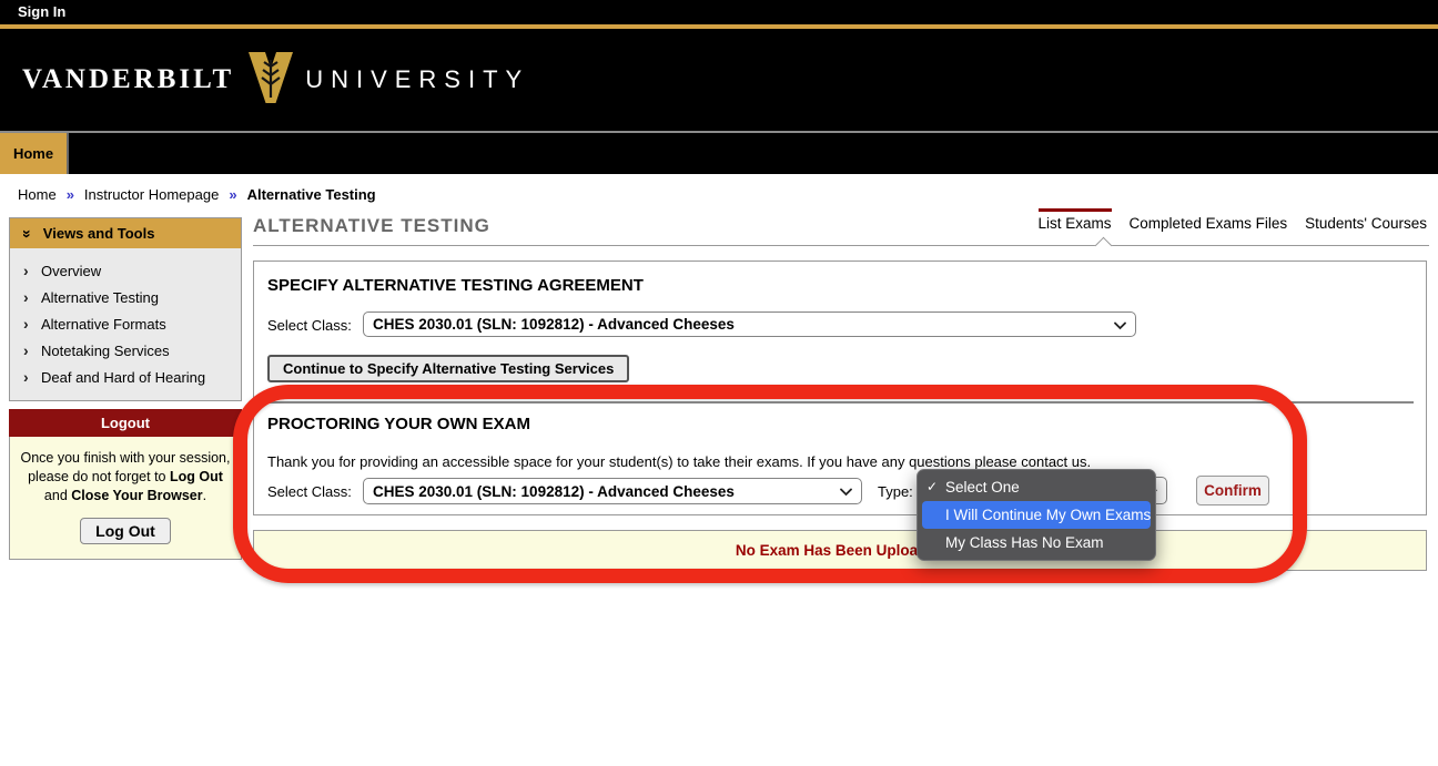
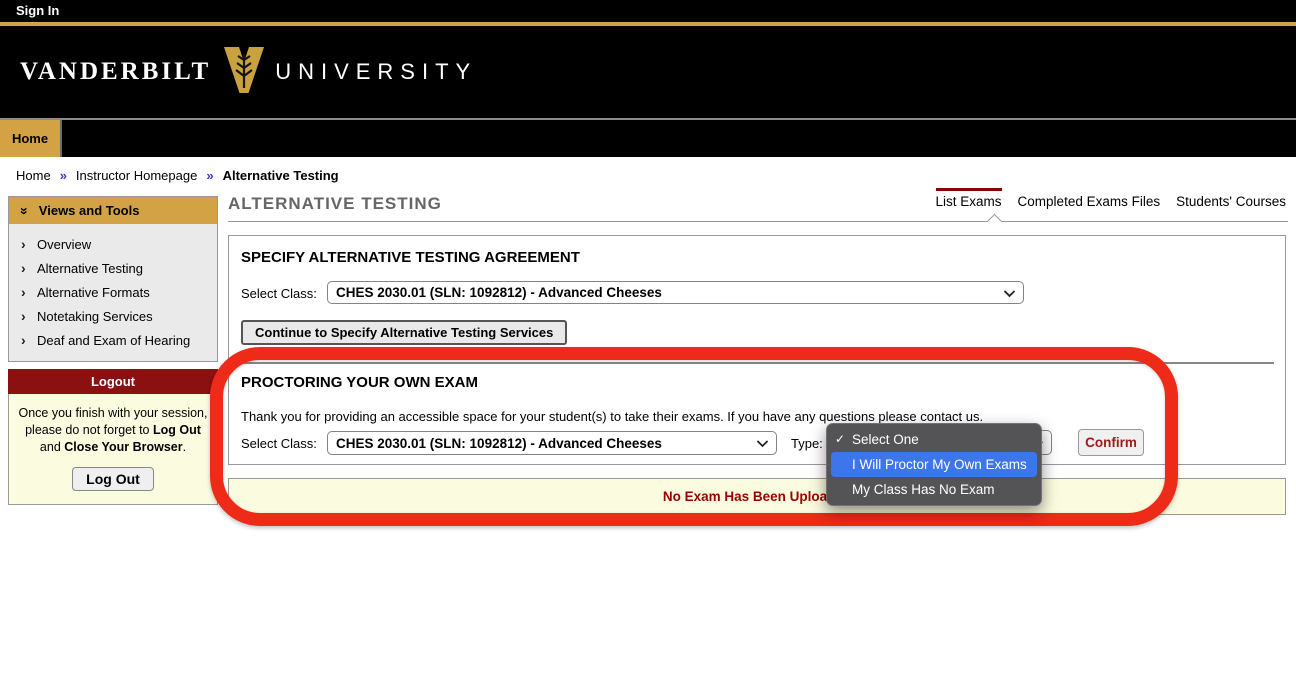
  Sign In
  VANDERBILT
  UNIVERSITY
  Home
  Home » Instructor Homepage » Alternative Testing
  Views and Tools
  ›
  Overview
  ›
  Alternative Testing
  ›
  Alternative Formats
  ›
  Notetaking Services
  ›
- Deaf and Hard of Hearing
+ Deaf and Exam of Hearing
  Logout
  Once you finish with your session,
  please do not forget to Log Out
  and Close Your Browser.
  Log Out
  ALTERNATIVE TESTING
  List Exams
  Completed Exams Files
  Students' Courses
  SPECIFY ALTERNATIVE TESTING AGREEMENT
  Select Class:
  CHES 2030.01 (SLN: 1092812) - Advanced Cheeses
  Continue to Specify Alternative Testing Services
  PROCTORING YOUR OWN EXAM
  Thank you for providing an accessible space for your student(s) to take their exams. If you have any questions please contact us.
  Select Class:
  CHES 2030.01 (SLN: 1092812) - Advanced Cheeses
  Type:
  Confirm
  No Exam Has Been Uploa
  ✓
  Select One
- I Will Continue My Own Exams
+ I Will Proctor My Own Exams
  My Class Has No Exam
